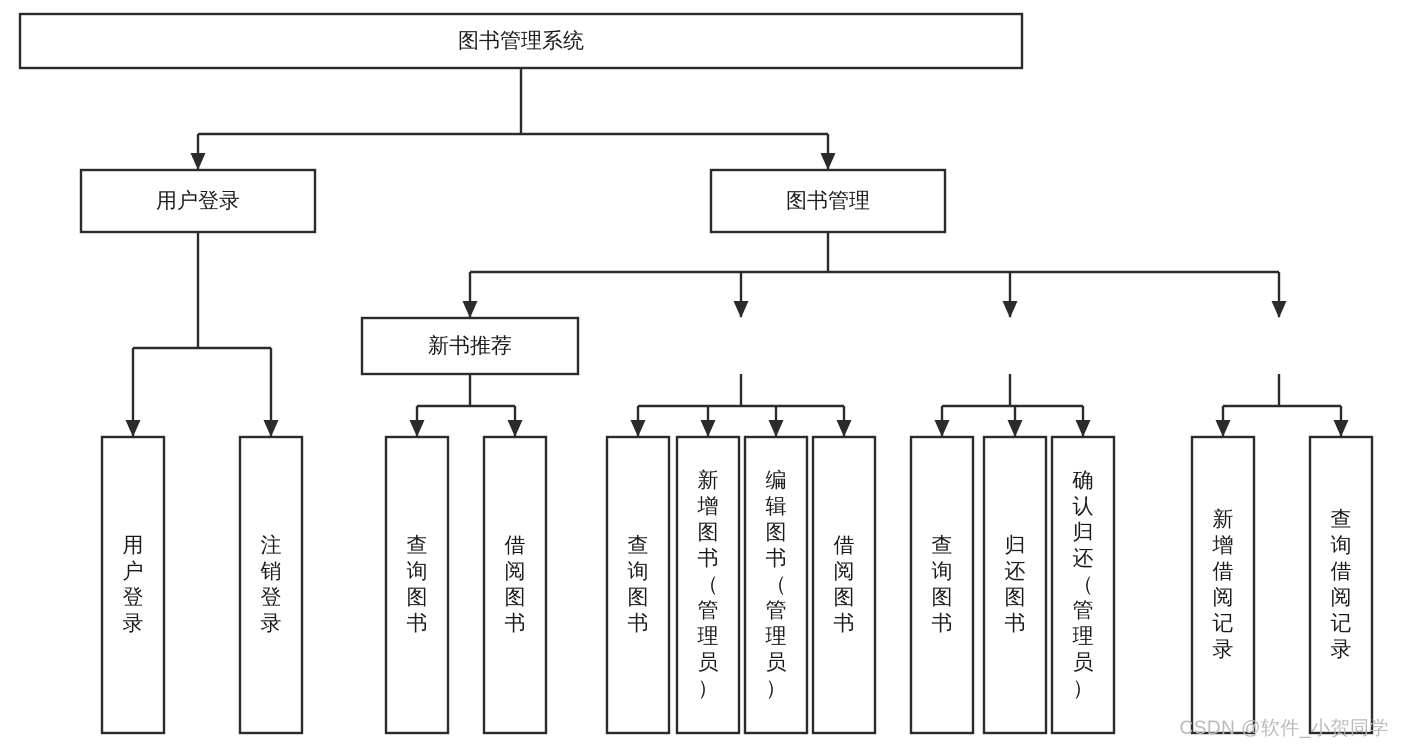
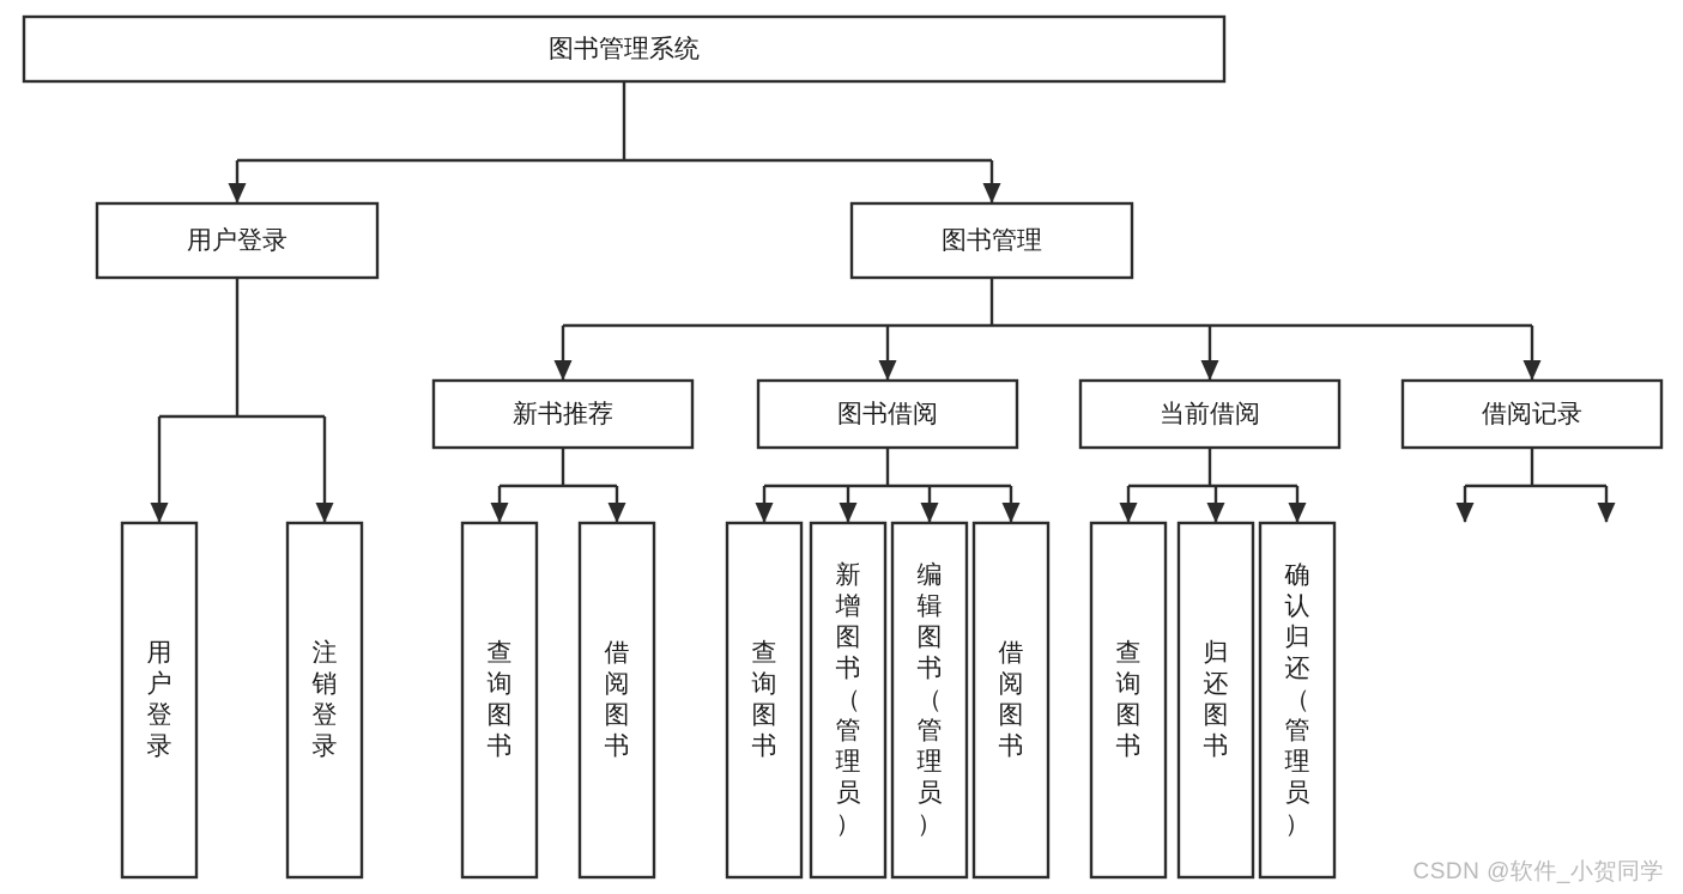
  图书管理系统
  用户登录
  图书管理
  新书推荐
+ 图书借阅
+ 当前借阅
+ 借阅记录
  用户登录
  注销登录
  查询图书
  借阅图书
  查询图书
  新增图书（管理员）
  编辑图书（管理员）
  借阅图书
  查询图书
  归还图书
  确认归还（管理员）
- 新增借阅记录
- 查询借阅记录
  CSDN @软件_小贺同学
